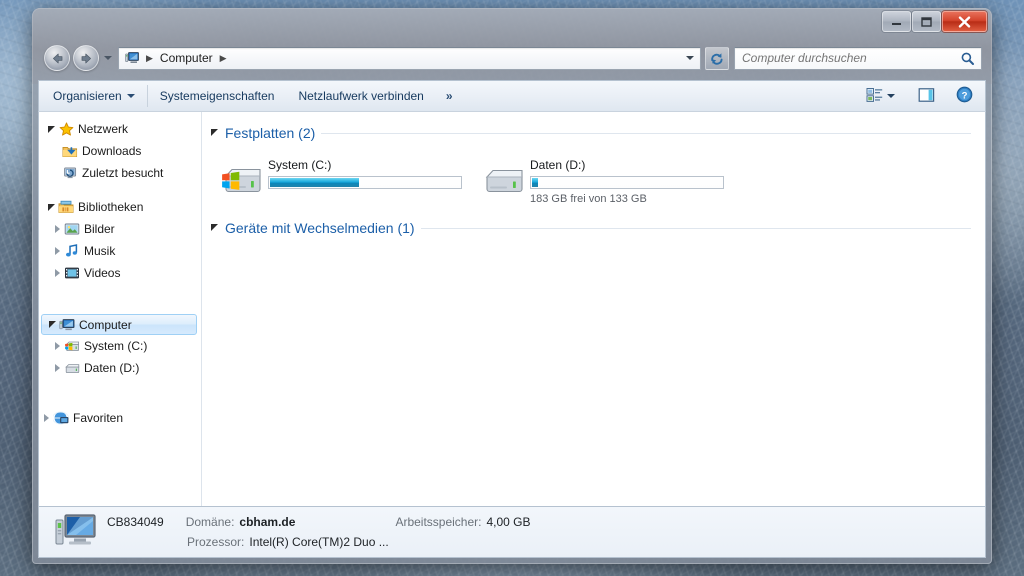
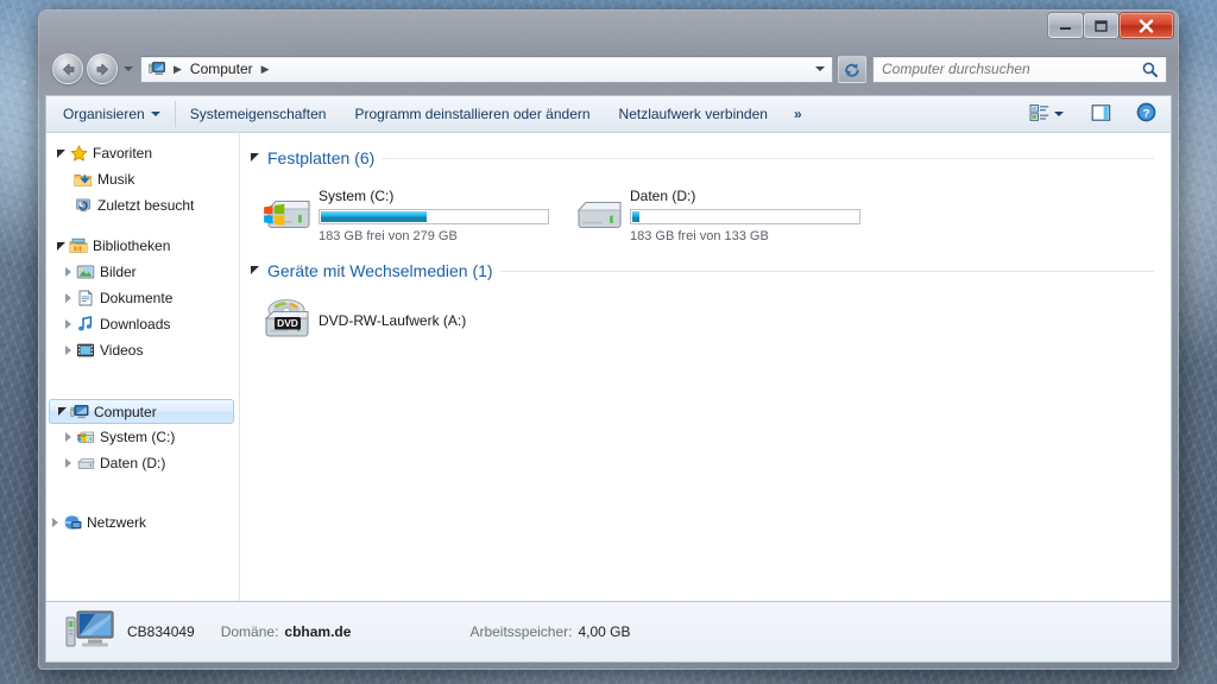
  ▶
  Computer
  ▶
  Computer durchsuchen
  Organisieren
  Systemeigenschaften
+ Programm deinstallieren oder ändern
  Netzlaufwerk verbinden
  »
  ?
- Netzwerk
+ Favoriten
- Downloads
+ Musik
  Zuletzt besucht
  Bibliotheken
  Bilder
+ Dokumente
- Musik
+ Downloads
  Videos
  Computer
  System (C:)
  Daten (D:)
- Favoriten
+ Netzwerk
- Festplatten (2)
+ Festplatten (6)
  System (C:)
+ 183 GB frei von 279 GB
  Daten (D:)
  183 GB frei von 133 GB
  Geräte mit Wechselmedien (1)
+ DVD
+ DVD-RW-Laufwerk (A:)
  CB834049
  Domäne:
  cbham.de
  Arbeitsspeicher:
  4,00 GB
- Prozessor:
- Intel(R) Core(TM)2 Duo ...
